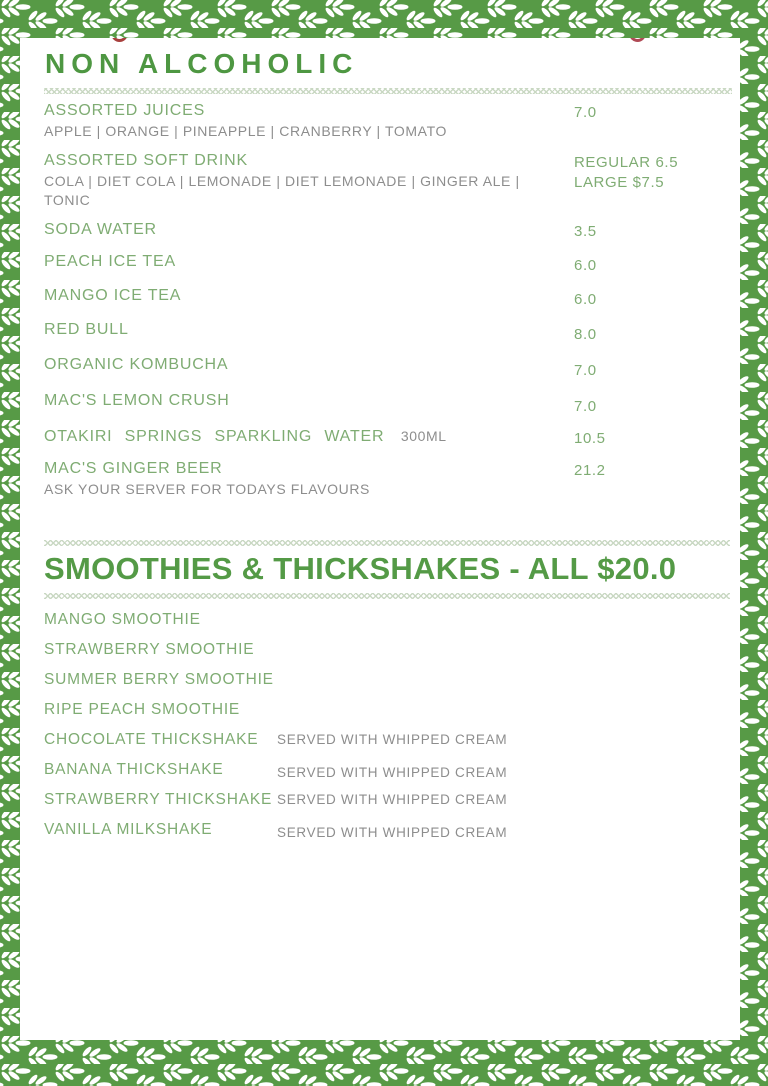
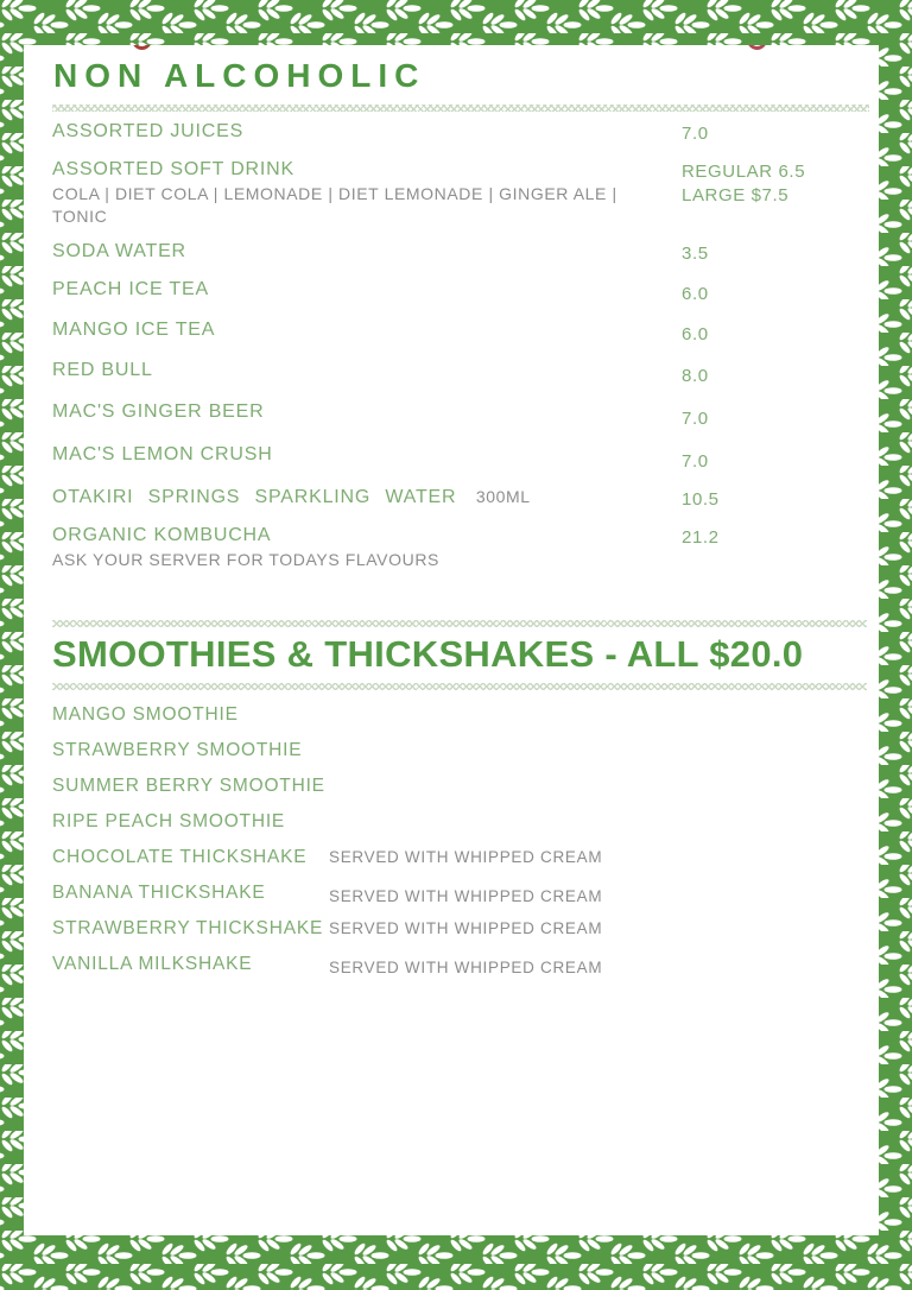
  NON ALCOHOLIC
  ASSORTED JUICES
- APPLE | ORANGE | PINEAPPLE | CRANBERRY | TOMATO
  7.0
  ASSORTED SOFT DRINK
  COLA | DIET COLA | LEMONADE | DIET LEMONADE | GINGER ALE | TONIC
  REGULAR 6.5
  LARGE $7.5
  SODA WATER
  3.5
  PEACH ICE TEA
  6.0
  MANGO ICE TEA
  6.0
  RED BULL
  8.0
- ORGANIC KOMBUCHA
+ MAC'S GINGER BEER
  7.0
  MAC'S LEMON CRUSH
  7.0
  OTAKIRI SPRINGS SPARKLING WATER 300ML
  10.5
- MAC'S GINGER BEER
+ ORGANIC KOMBUCHA
  ASK YOUR SERVER FOR TODAYS FLAVOURS
  21.2
  SMOOTHIES & THICKSHAKES - ALL $20.0
  MANGO SMOOTHIE
  STRAWBERRY SMOOTHIE
  SUMMER BERRY SMOOTHIE
  RIPE PEACH SMOOTHIE
  CHOCOLATE THICKSHAKE
  SERVED WITH WHIPPED CREAM
  BANANA THICKSHAKE
  SERVED WITH WHIPPED CREAM
  STRAWBERRY THICKSHAKE
  SERVED WITH WHIPPED CREAM
  VANILLA MILKSHAKE
  SERVED WITH WHIPPED CREAM
